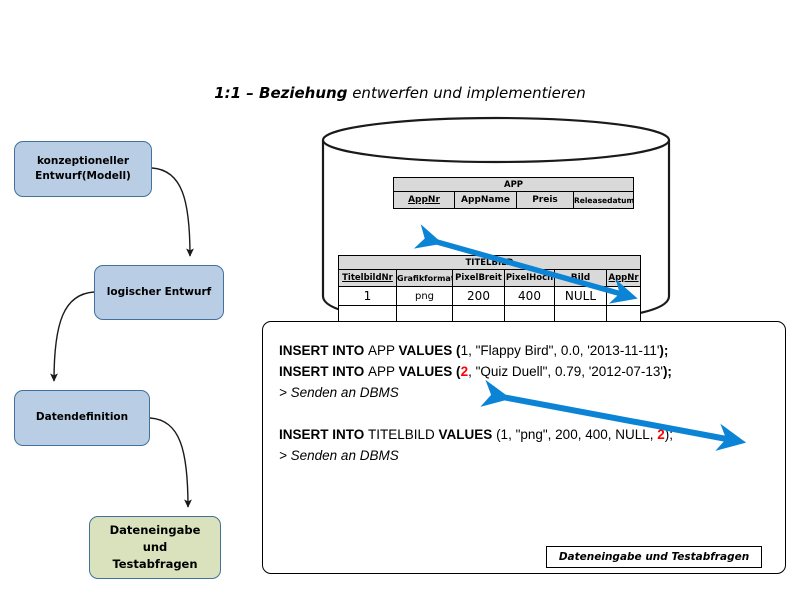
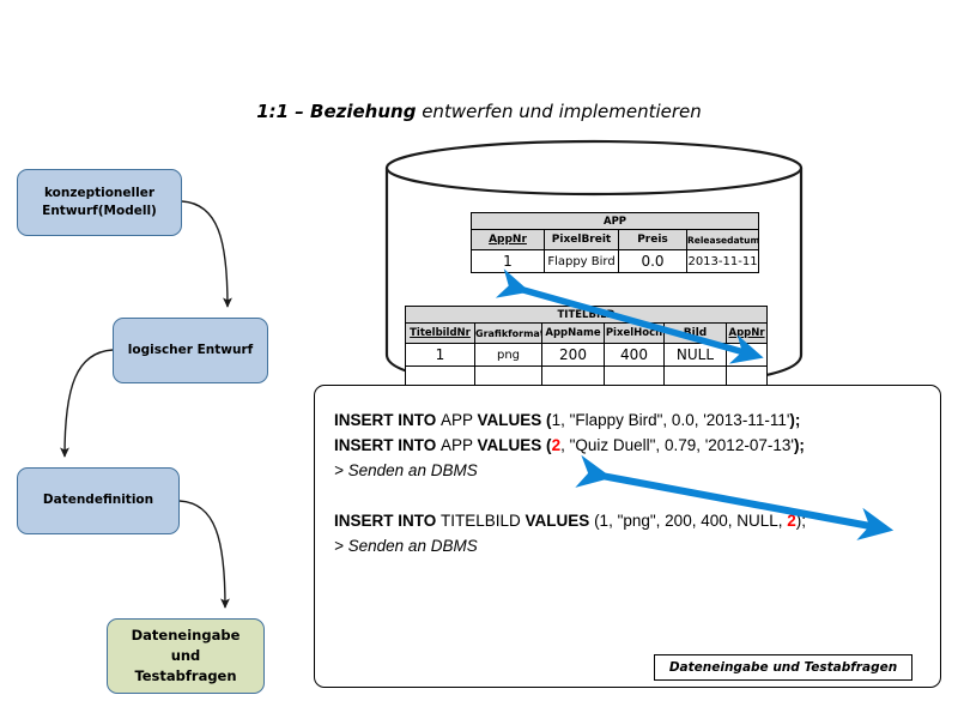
  1:1 – Beziehung entwerfen und implementieren
  konzeptioneller
  Entwurf(Modell)
  logischer Entwurf
  Datendefinition
  Dateneingabe und
  Testabfragen
  APP
- AppNr	AppName	Preis	Releasedatum
+ AppNr	PixelBreit	Preis	Releasedatum
+ 1	Flappy Bird	0.0	2013-11-11
  TITELBI
- TitelbildNr	Grafikforma	PixelBreit	PixelHoch	ild	AppNr
+ TitelbildNr	Grafikforma	AppName	PixelHoch	ild	AppNr
  1	png	200	400	NULL
  INSERT INTO APP VALUES (1, "Flappy Bird", 0.0, '2013-11-11');
  INSERT INTO APP VALUES (2, "Quiz Duell", 0.79, '2012-07-13');
  > Senden an DBMS
  INSERT INTO TITELBILD VALUES (1, "png", 200, 400, NULL, 2);
  > Senden an DBMS
  Dateneingabe und Testabfragen
